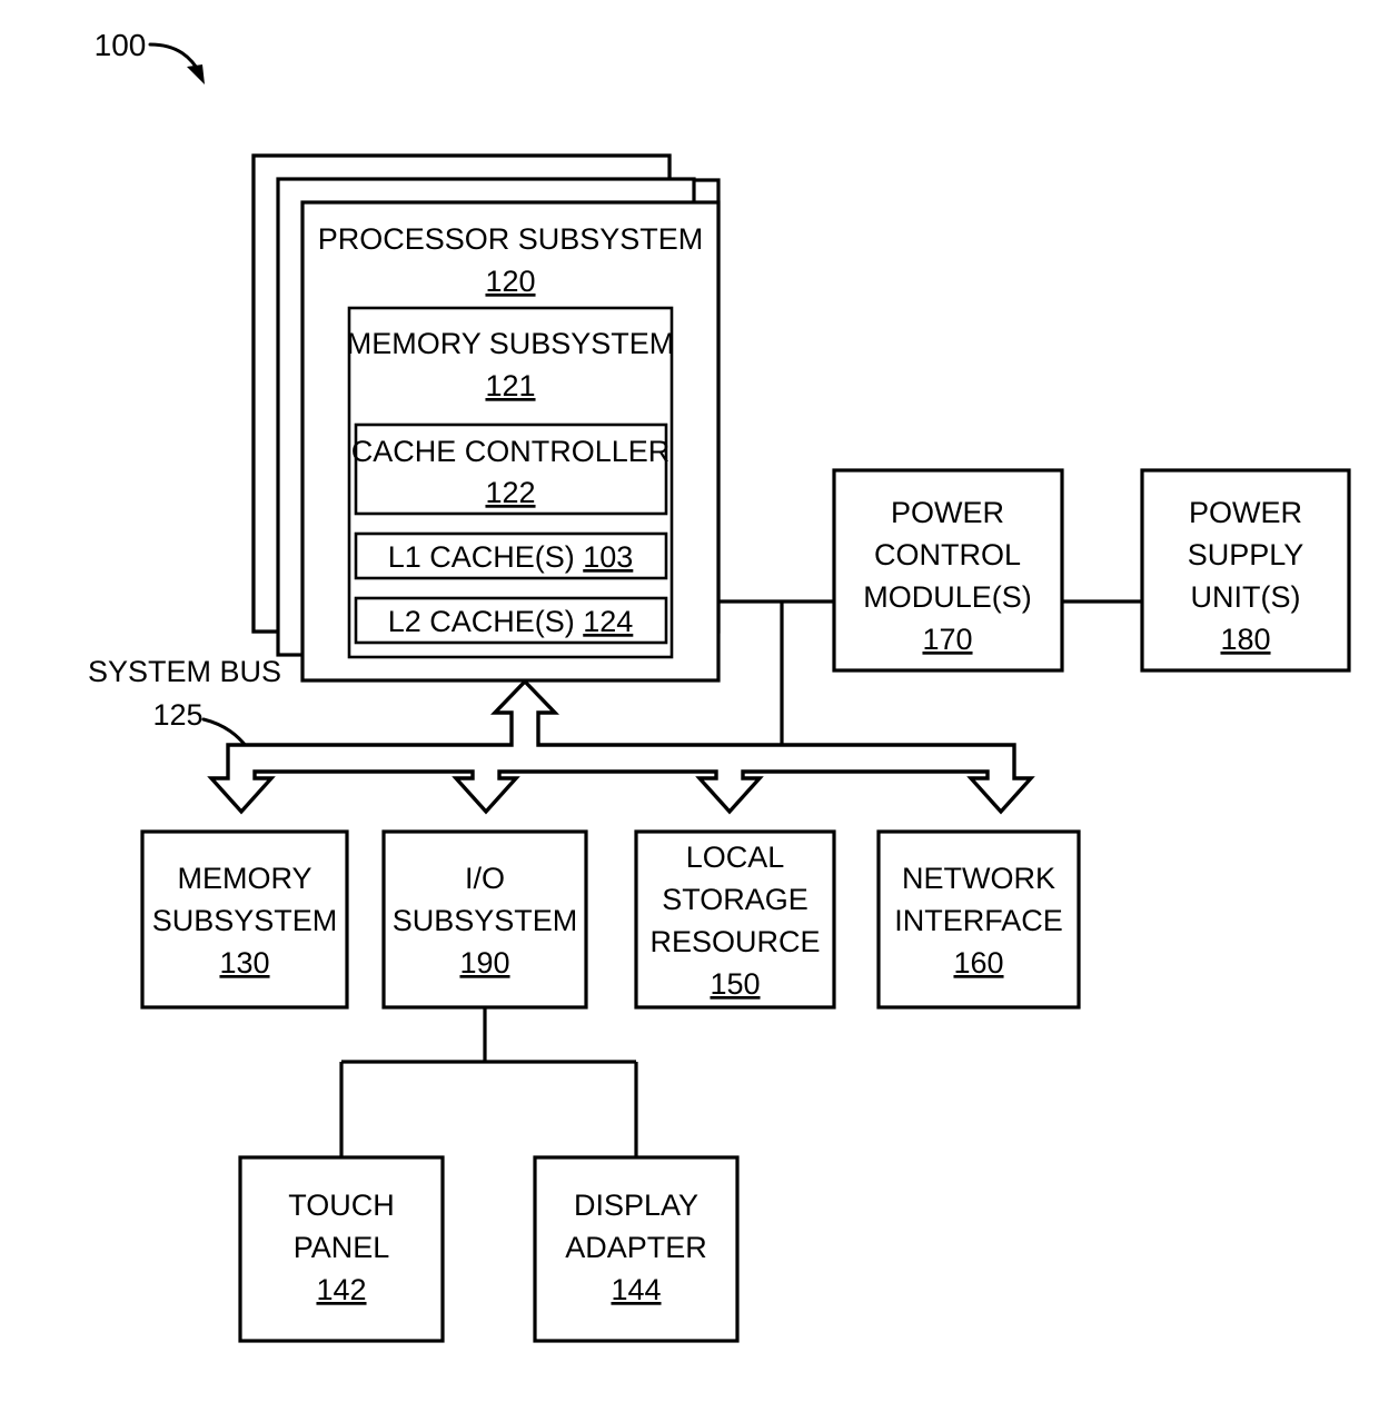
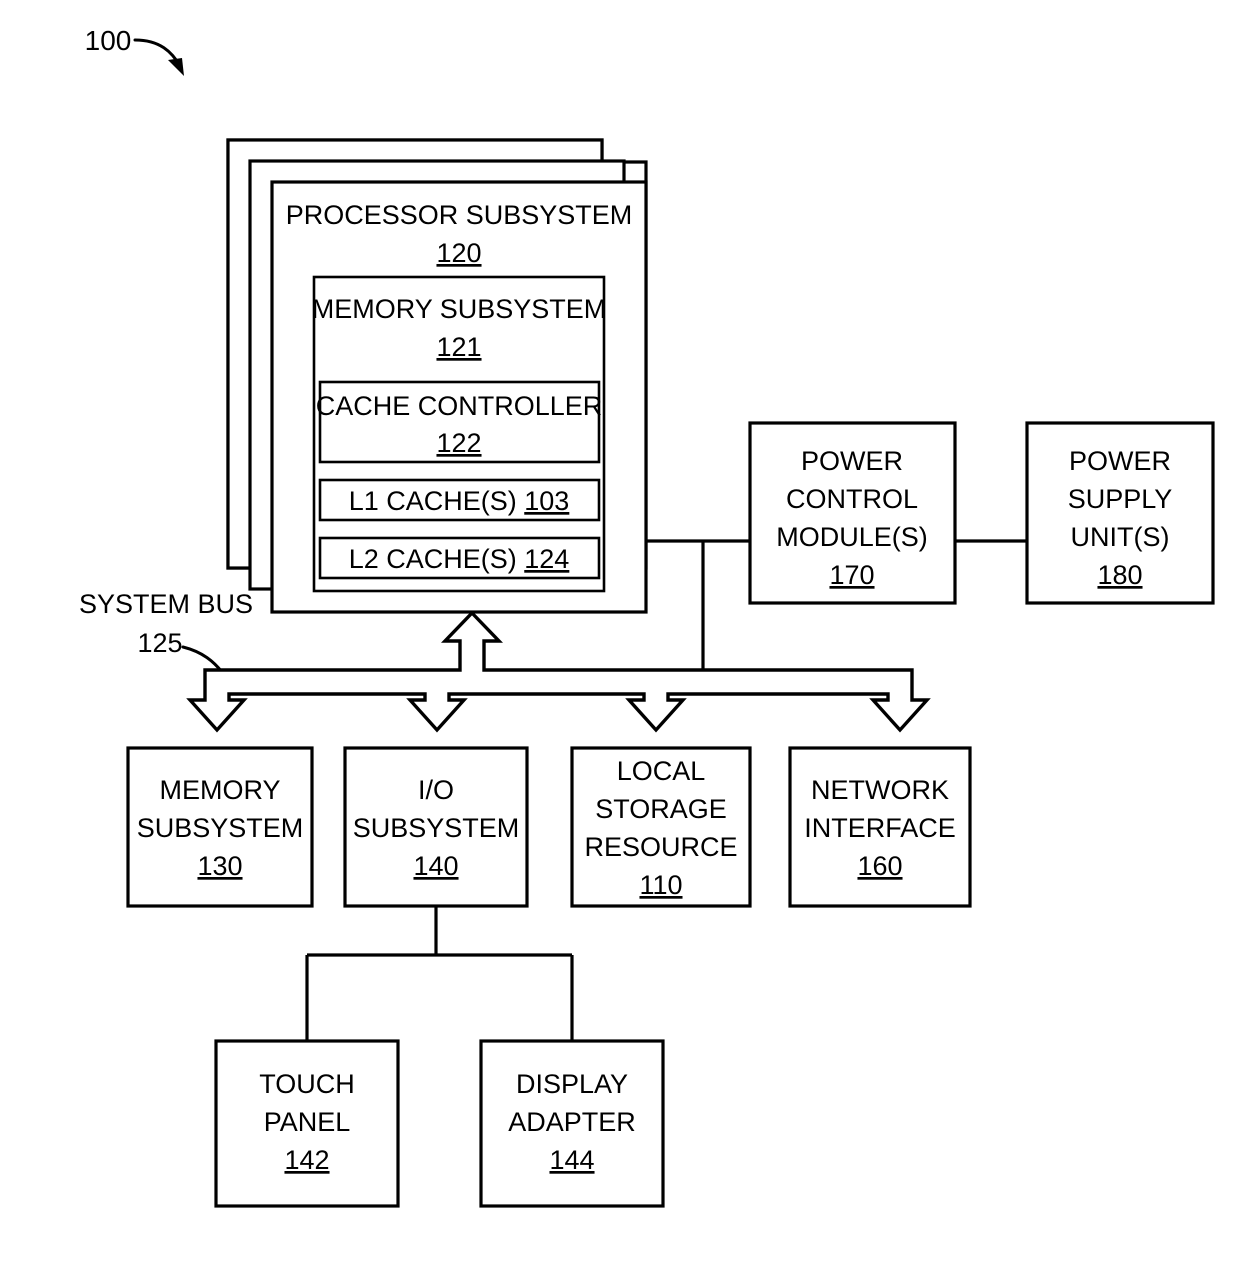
  100
  PROCESSOR SUBSYSTEM
  120
  MEMORY SUBSYSTEM
  121
  CACHE CONTROLLER
  122
  L1 CACHE(S) 103
  L2 CACHE(S) 124
  POWER
  CONTROL
  MODULE(S)
  170
  POWER
  SUPPLY
  UNIT(S)
  180
  SYSTEM BUS
  125
  MEMORY
  SUBSYSTEM
  130
  I/O
  SUBSYSTEM
- 190
+ 140
  LOCAL
  STORAGE
  RESOURCE
- 150
+ 110
  NETWORK
  INTERFACE
  160
  TOUCH
  PANEL
  142
  DISPLAY
  ADAPTER
  144
